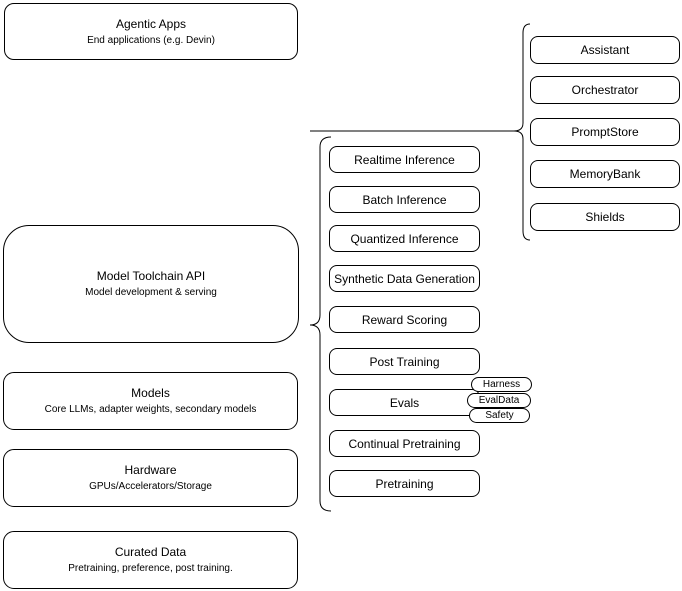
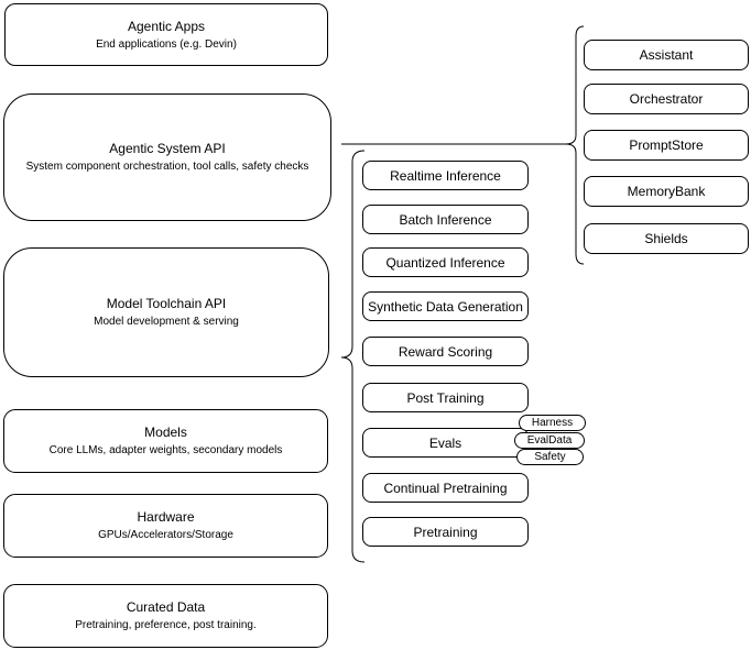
  Agentic Apps
  End applications (e.g. Devin)
+ Agentic System API
+ System component orchestration, tool calls, safety checks
  Model Toolchain API
  Model development & serving
  Models
  Core LLMs, adapter weights, secondary models
  Hardware
  GPUs/Accelerators/Storage
  Curated Data
  Pretraining, preference, post training.
  Realtime Inference
  Batch Inference
  Quantized Inference
  Synthetic Data Generation
  Reward Scoring
  Post Training
  Evals
  Continual Pretraining
  Pretraining
  Harness
  EvalData
  Safety
  Assistant
  Orchestrator
  PromptStore
  MemoryBank
  Shields
